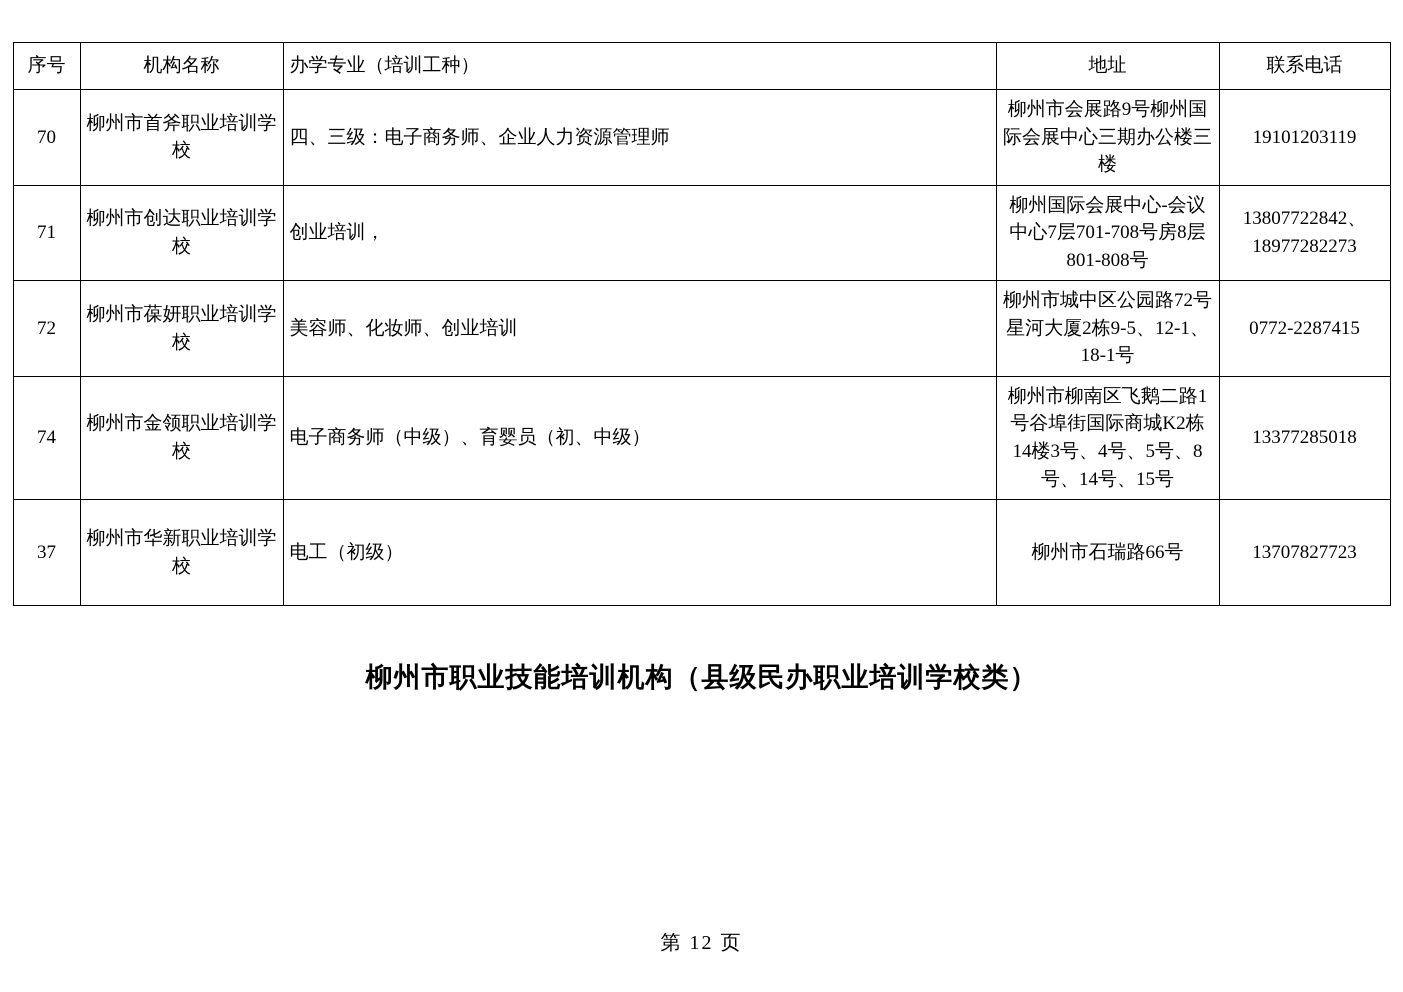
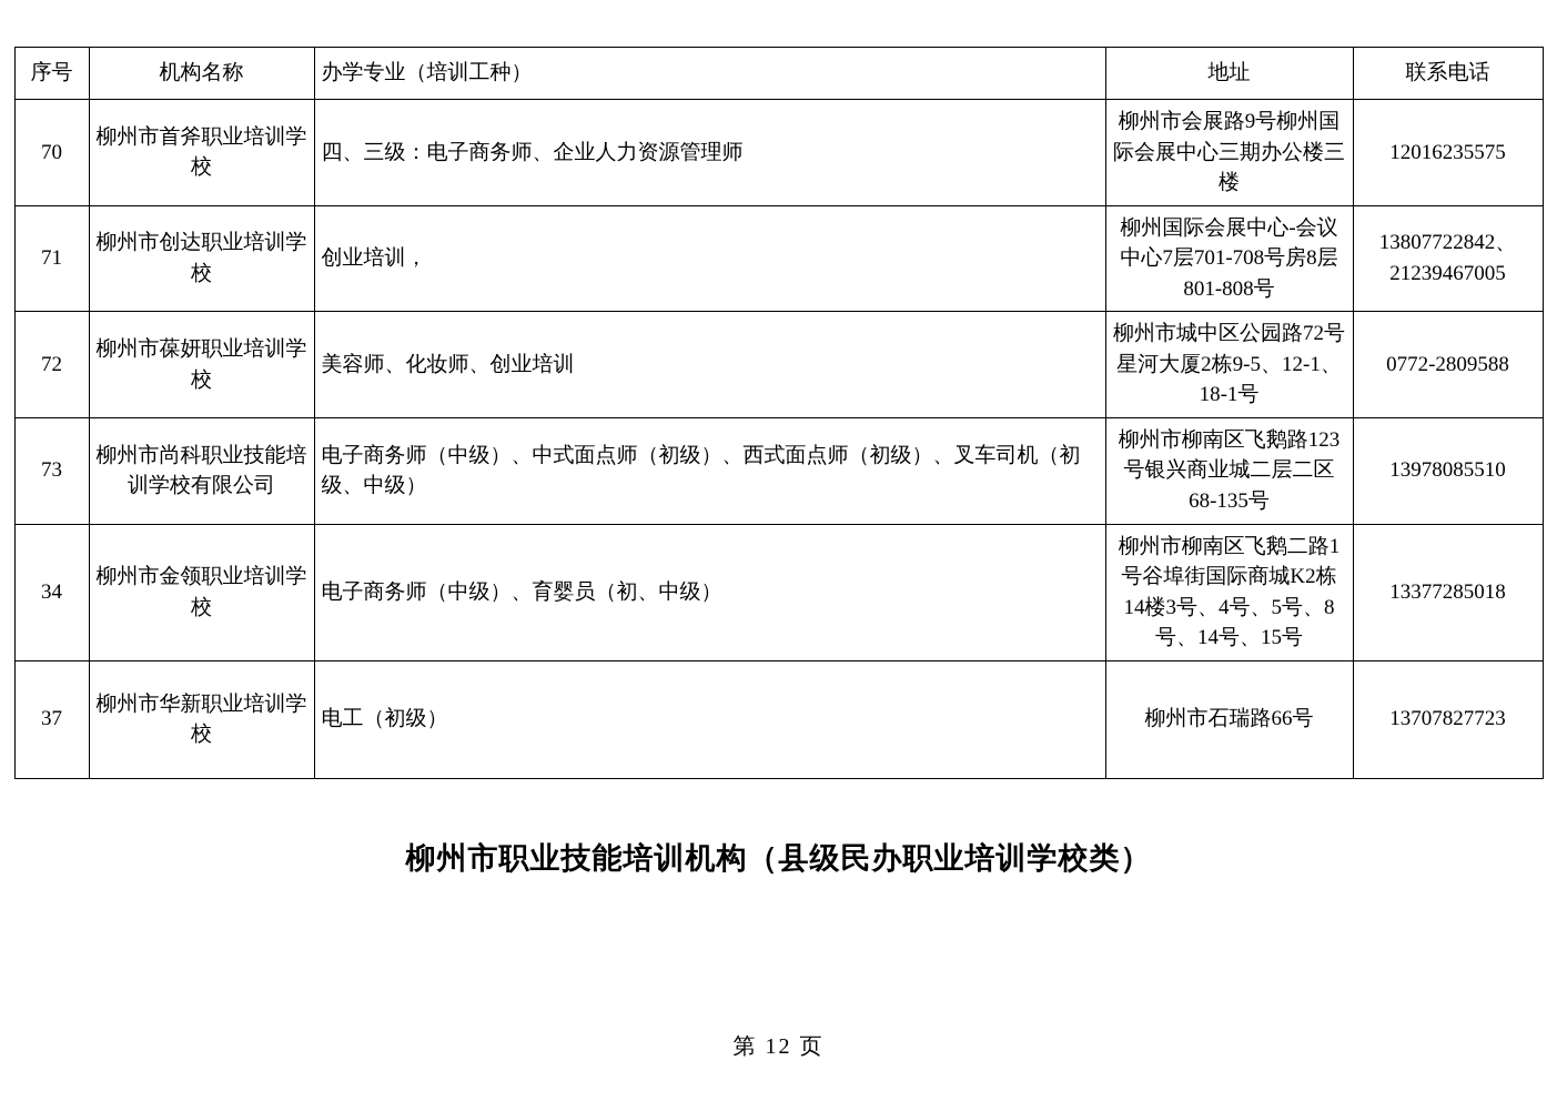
  序号	机构名称	办学专业（培训工种）	地址	联系电话
- 70	柳州市首斧职业培训学校	四、三级：电子商务师、企业人力资源管理师	柳州市会展路9号柳州国际会展中心三期办公楼三楼	19101203119
+ 70	柳州市首斧职业培训学校	四、三级：电子商务师、企业人力资源管理师	柳州市会展路9号柳州国际会展中心三期办公楼三楼	12016235575
- 71	柳州市创达职业培训学校	创业培训，	柳州国际会展中心-会议中心7层701-708号房8层801-808号	13807722842、18977282273
+ 71	柳州市创达职业培训学校	创业培训，	柳州国际会展中心-会议中心7层701-708号房8层801-808号	13807722842、21239467005
- 72	柳州市葆妍职业培训学校	美容师、化妆师、创业培训	柳州市城中区公园路72号星河大厦2栋9-5、12-1、18-1号	0772-2287415
+ 72	柳州市葆妍职业培训学校	美容师、化妆师、创业培训	柳州市城中区公园路72号星河大厦2栋9-5、12-1、18-1号	0772-2809588
+ 73	柳州市尚科职业技能培训学校有限公司	电子商务师（中级）、中式面点师（初级）、西式面点师（初级）、叉车司机（初级、中级）	柳州市柳南区飞鹅路123号银兴商业城二层二区68-135号	13978085510
- 74	柳州市金领职业培训学校	电子商务师（中级）、育婴员（初、中级）	柳州市柳南区飞鹅二路1号谷埠街国际商城K2栋14楼3号、4号、5号、8号、14号、15号	13377285018
+ 34	柳州市金领职业培训学校	电子商务师（中级）、育婴员（初、中级）	柳州市柳南区飞鹅二路1号谷埠街国际商城K2栋14楼3号、4号、5号、8号、14号、15号	13377285018
  37	柳州市华新职业培训学校	电工（初级）	柳州市石瑞路66号	13707827723
  柳州市职业技能培训机构（县级民办职业培训学校类）
  第 12 页
